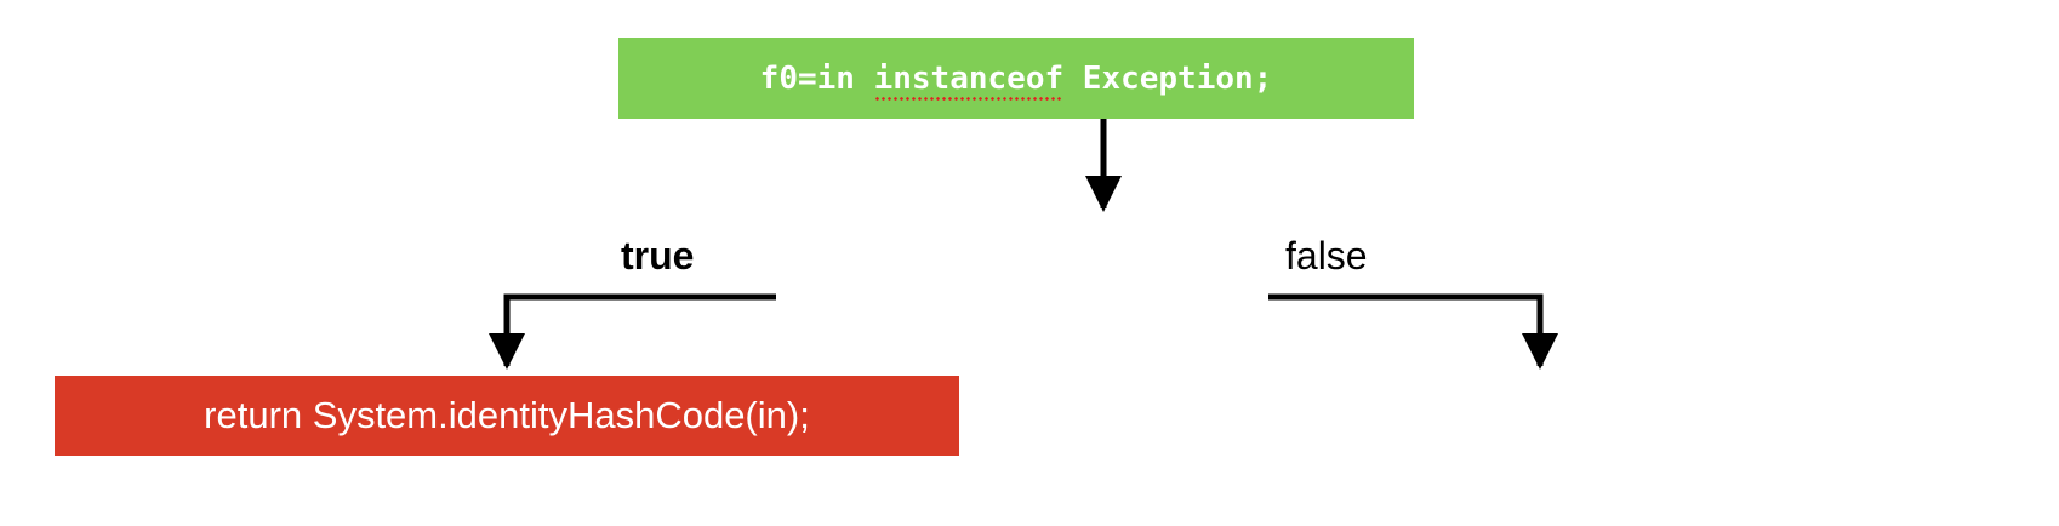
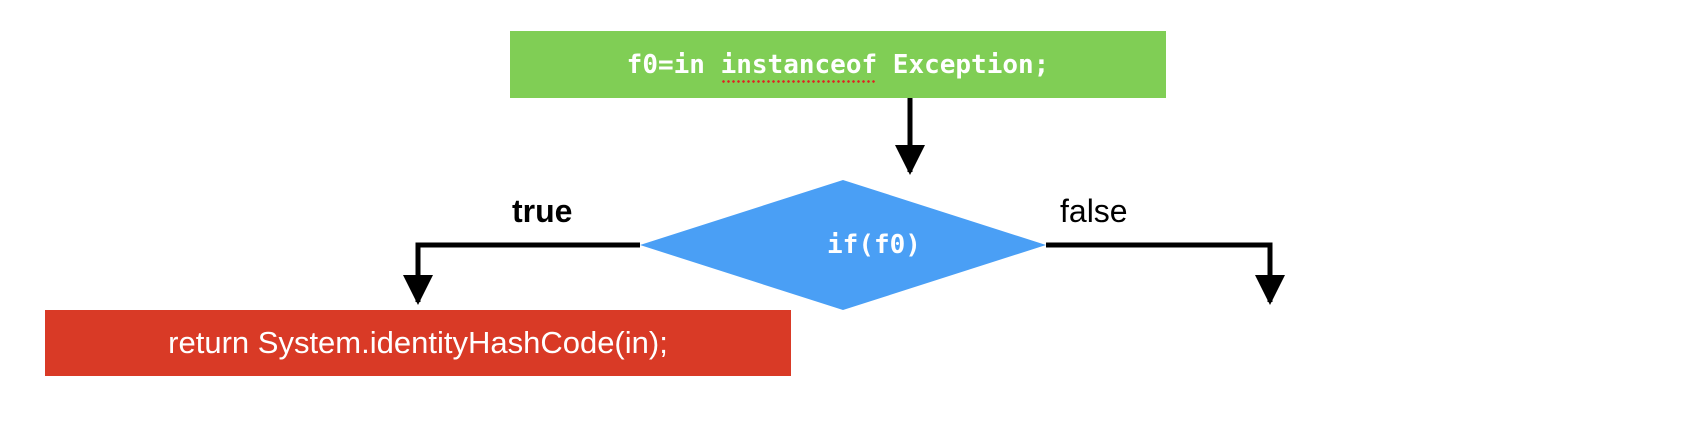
  f0=in instanceof Exception;
+ if(f0)
  true
  false
  return System.identityHashCode(in);
